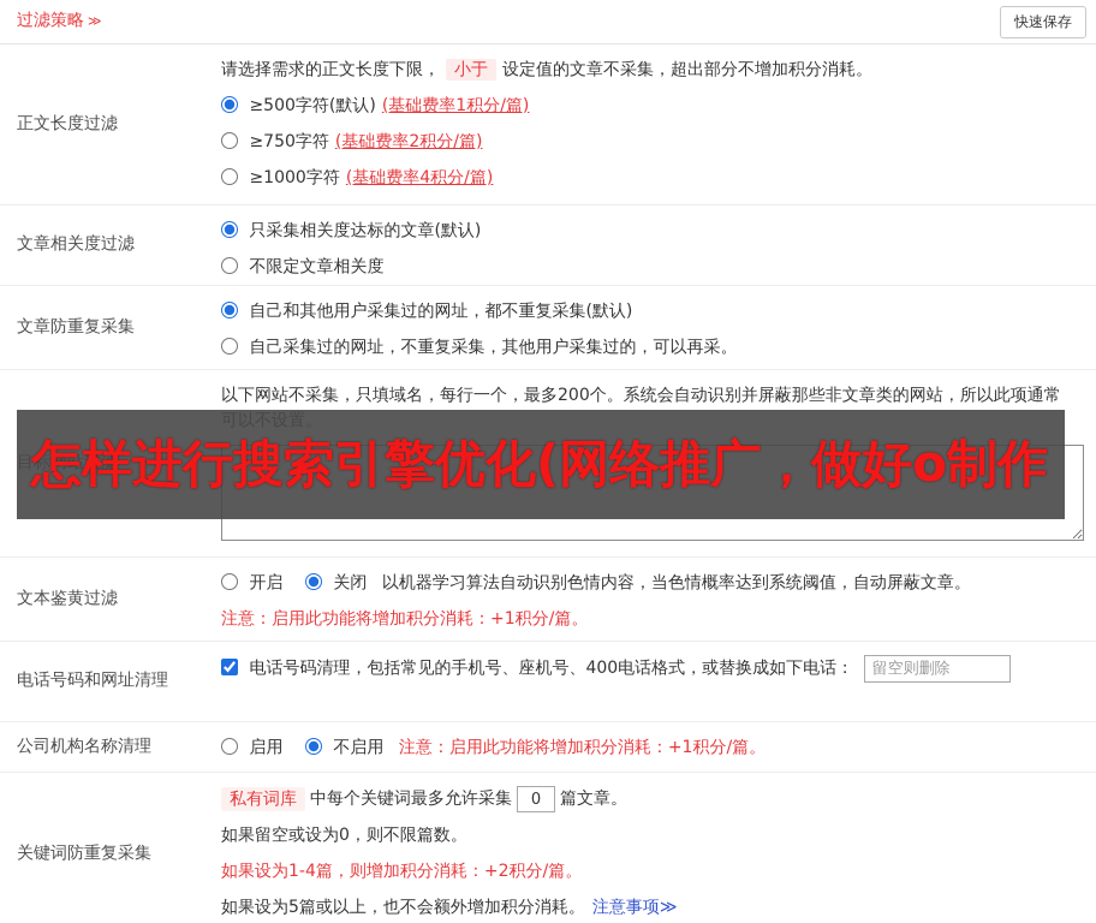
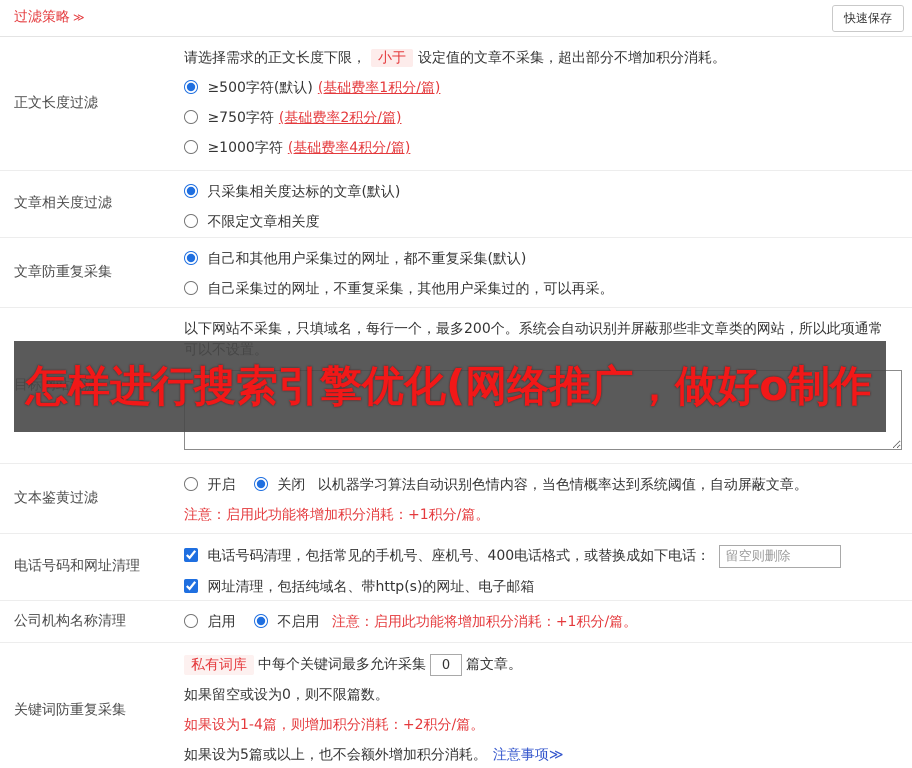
  过滤策略 ≫
  快速保存
  正文长度过滤
  请选择需求的正文长度下限， 小于 设定值的文章不采集，超出部分不增加积分消耗。
  ≥500字符(默认) (基础费率1积分/篇)
  ≥750字符 (基础费率2积分/篇)
  ≥1000字符 (基础费率4积分/篇)
  文章相关度过滤
  只采集相关度达标的文章(默认)
  不限定文章相关度
  文章防重复采集
  自己和其他用户采集过的网址，都不重复采集(默认)
  自己采集过的网址，不重复采集，其他用户采集过的，可以再采。
  以下网站不采集，只填域名，每行一个，最多200个。系统会自动识别并屏蔽那些非文章类的网站，所以此项通常
  文本鉴黄过滤
  开启 关闭 以机器学习算法自动识别色情内容，当色情概率达到系统阈值，自动屏蔽文章。
  注意：启用此功能将增加积分消耗：+1积分/篇。
  电话号码和网址清理
  电话号码清理，包括常见的手机号、座机号、400电话格式，或替换成如下电话： 留空则删除
+ 网址清理，包括纯域名、带http(s)的网址、电子邮箱
  公司机构名称清理
  启用 不启用 注意：启用此功能将增加积分消耗：+1积分/篇。
  关键词防重复采集
  私有词库 中每个关键词最多允许采集 0 篇文章。
  如果留空或设为0，则不限篇数。
  如果设为1-4篇，则增加积分消耗：+2积分/篇。
  如果设为5篇或以上，也不会额外增加积分消耗。 注意事项≫
  怎样进行搜索引擎优化(网络推广，做好o制作
